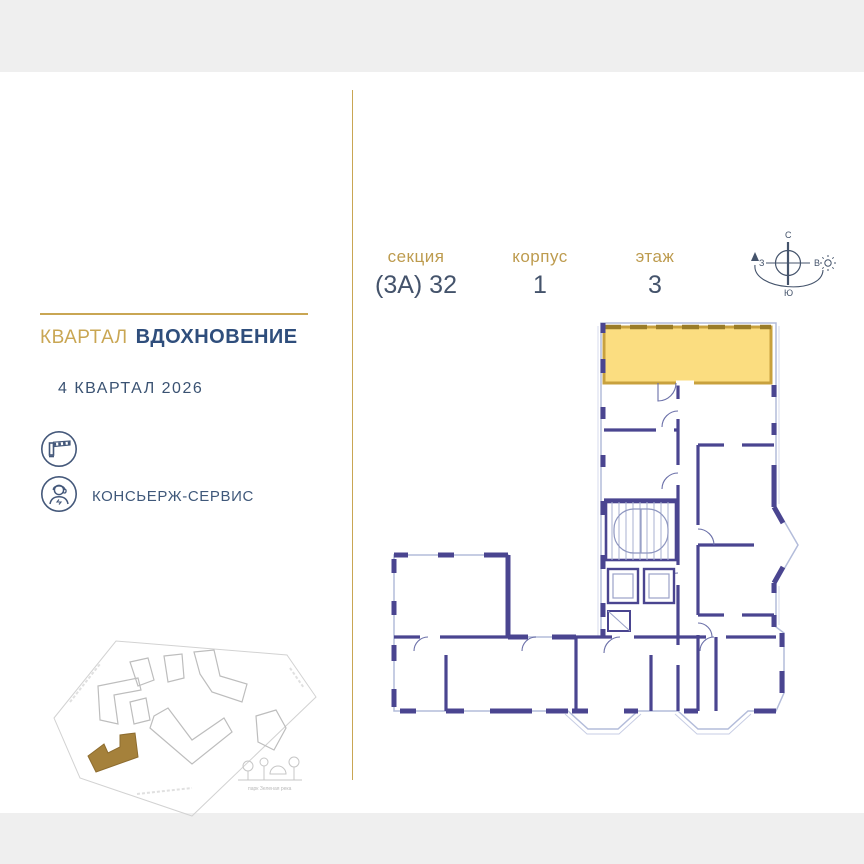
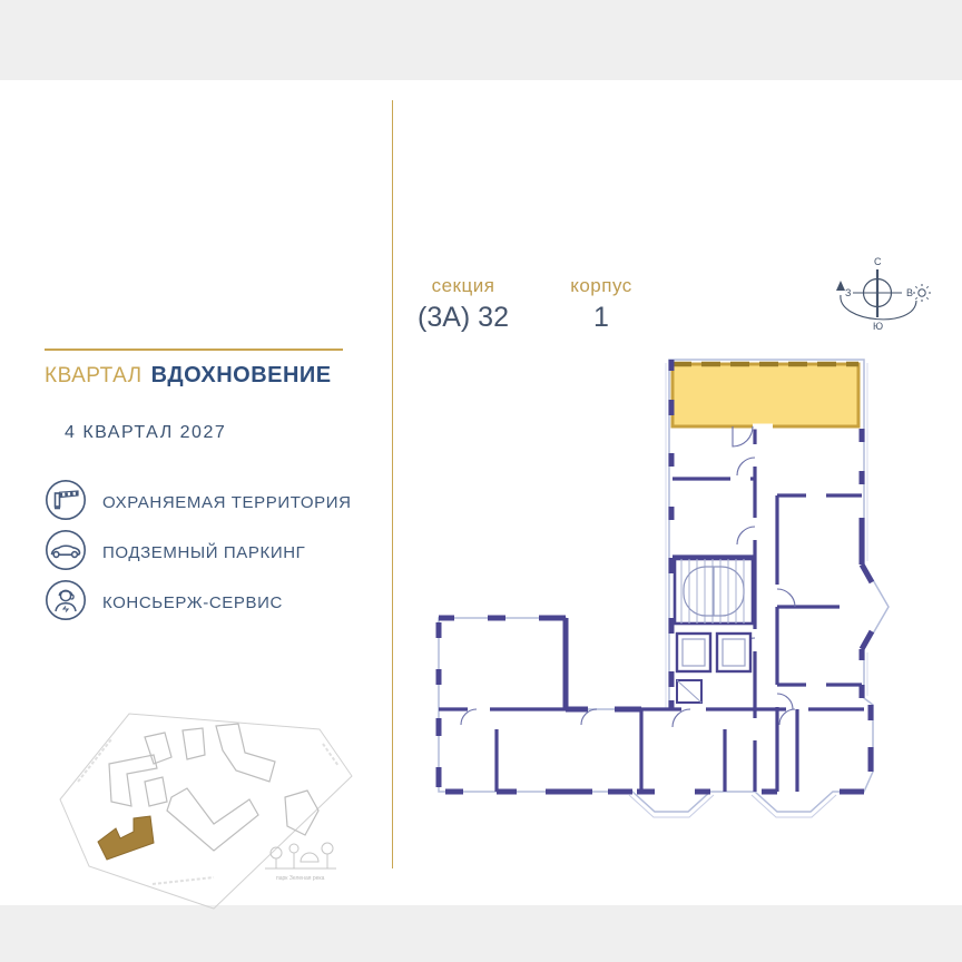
  КВАРТАЛ ВДОХНОВЕНИЕ
- 4 КВАРТАЛ 2026
+ 4 КВАРТАЛ 2027
+ ОХРАНЯЕМАЯ ТЕРРИТОРИЯ
+ ПОДЗЕМНЫЙ ПАРКИНГ
  КОНСЬЕРЖ-СЕРВИС
  секция
  (3А) 32
  корпус
  1
- этаж
- 3
  С
  Ю
  З
  В
